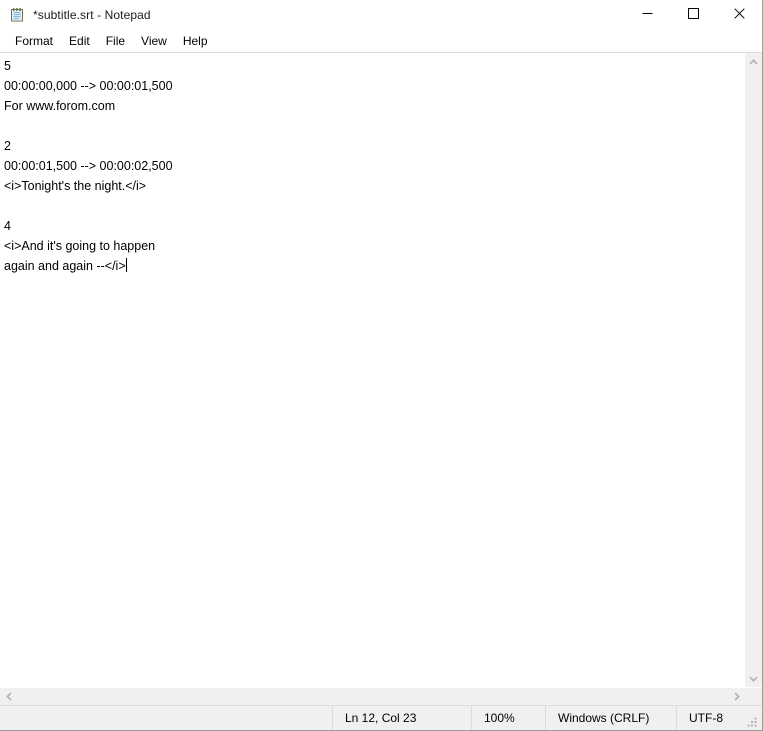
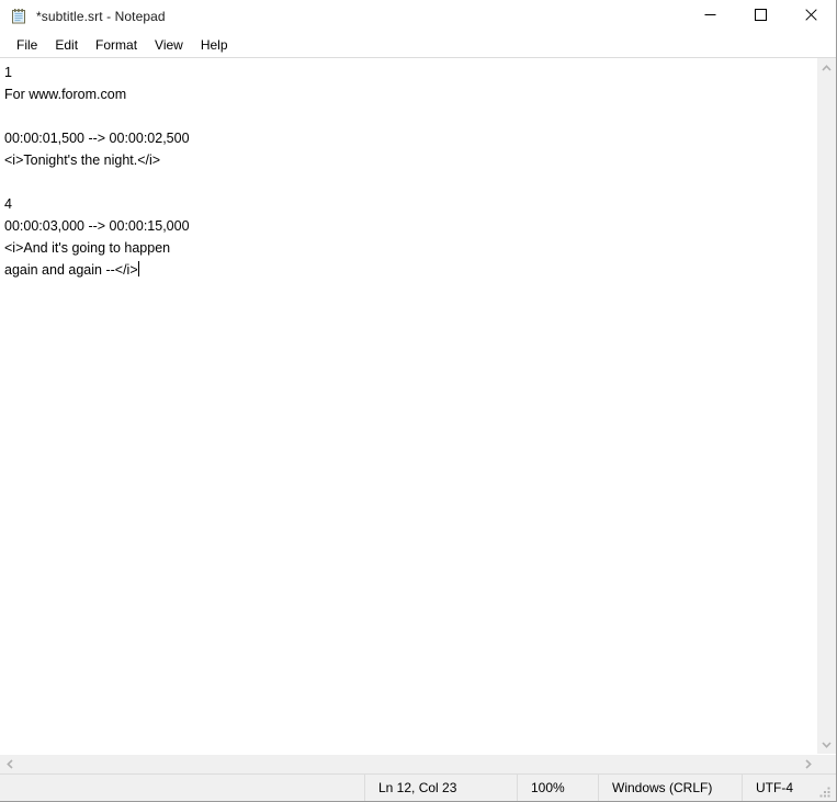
  *subtitle.srt - Notepad
- Format
+ File
  Edit
- File
+ Format
  View
  Help
- 5
+ 1
- 00:00:00,000 --> 00:00:01,500
  For www.forom.com
- 2
  00:00:01,500 --> 00:00:02,500
  <i>Tonight's the night.</i>
  4
+ 00:00:03,000 --> 00:00:15,000
  <i>And it's going to happen
  again and again --</i>
  Ln 12, Col 23
  100%
  Windows (CRLF)
- UTF-8
+ UTF-4
